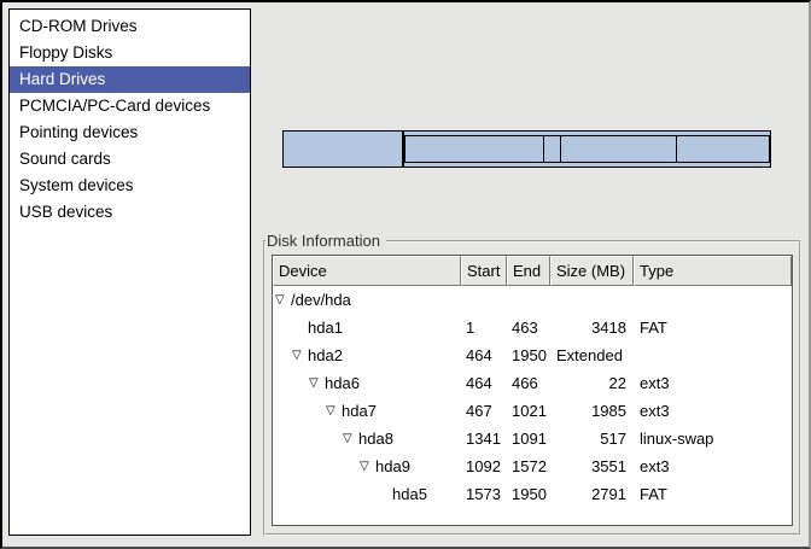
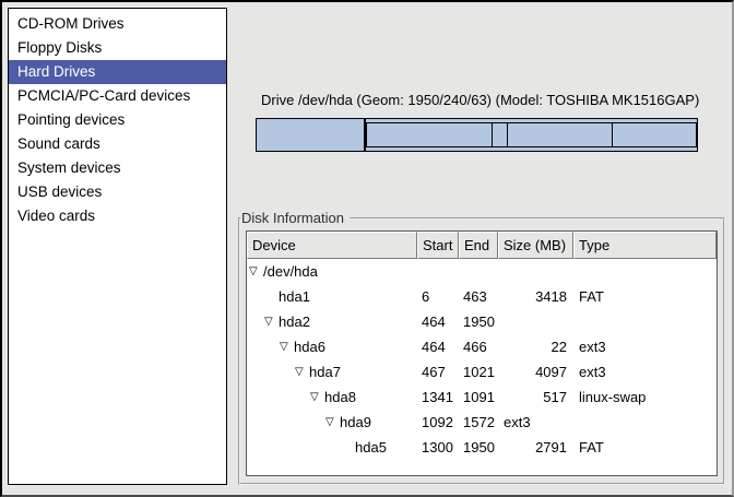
  CD-ROM Drives
  Floppy Disks
  Hard Drives
  PCMCIA/PC-Card devices
  Pointing devices
  Sound cards
  System devices
  USB devices
+ Video cards
+ Drive /dev/hda (Geom: 1950/240/63) (Model: TOSHIBA MK1516GAP)
  Disk Information
  Device
  Start
  End
  Size (MB)
  Type
  ▽
  /dev/hda
  hda1
- 1
+ 6
  463
  3418
  FAT
  ▽
  hda2
  464
  1950
- Extended
  ▽
  hda6
  464
  466
  22
  ext3
  ▽
  hda7
  467
  1021
- 1985
+ 4097
  ext3
  ▽
  hda8
  1341
  1091
  517
  linux-swap
  ▽
  hda9
  1092
  1572
- 3551
  ext3
  hda5
- 1573
+ 1300
  1950
  2791
  FAT
